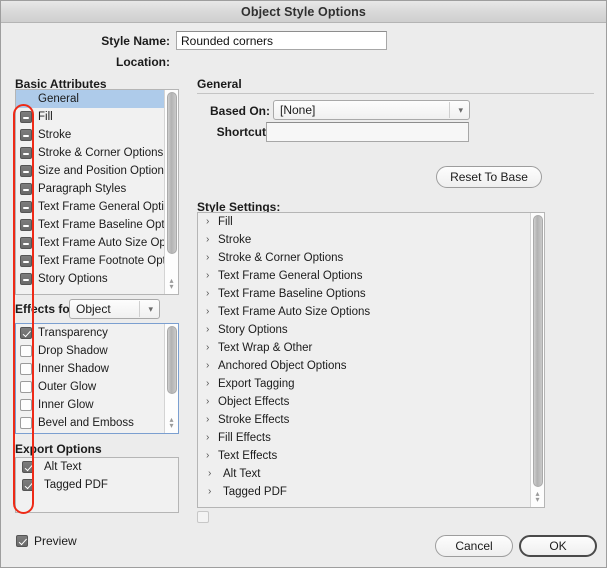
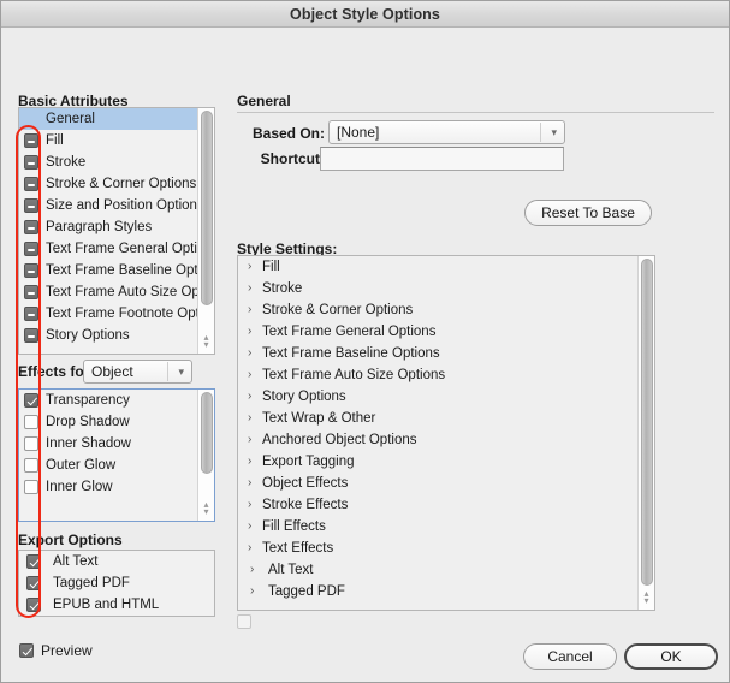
  Object Style Options
- Style Name:
- Rounded corners
- Location:
  Basic Attributes
  General
  Fill
  Stroke
  Stroke & Corner Options
  Size and Position Option
  Paragraph Styles
  Text Frame General Opti
  Text Frame Baseline Opt
  Text Frame Auto Size Op
  Text Frame Footnote Op
  Story Options
  ▴
  ▾
  Effects fo
  Object
  ▾
  Transparency
  Drop Shadow
  Inner Shadow
  Outer Glow
  Inner Glow
- Bevel and Emboss
  ▴
  ▾
  Export Options
  Alt Text
  Tagged PDF
+ EPUB and HTML
  Preview
  General
  Based On:
  [None]
  ▾
  Shortcut
  Reset To Base
  Style Settings:
  ›
  Fill
  ›
  Stroke
  ›
  Stroke & Corner Options
  ›
  Text Frame General Options
  ›
  Text Frame Baseline Options
  ›
  Text Frame Auto Size Options
  ›
  Story Options
  ›
  Text Wrap & Other
  ›
  Anchored Object Options
  ›
  Export Tagging
  ›
  Object Effects
  ›
  Stroke Effects
  ›
  Fill Effects
  ›
  Text Effects
  ›
  Alt Text
  ›
  Tagged PDF
  ▴
  ▾
  Cancel
  OK
